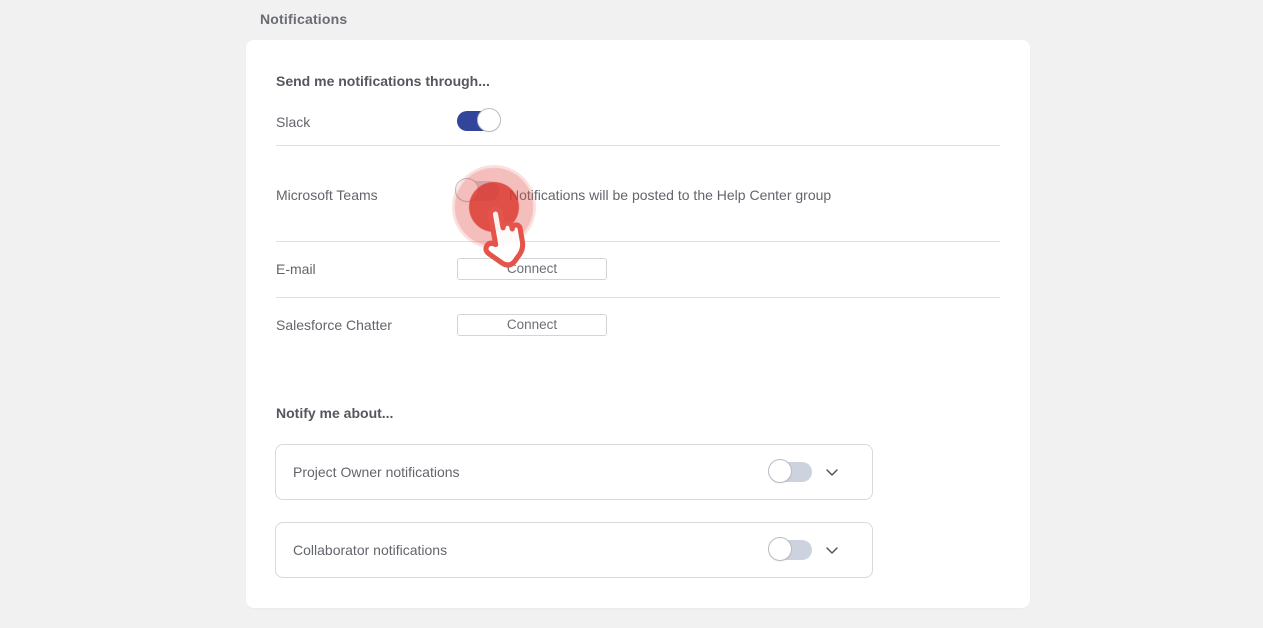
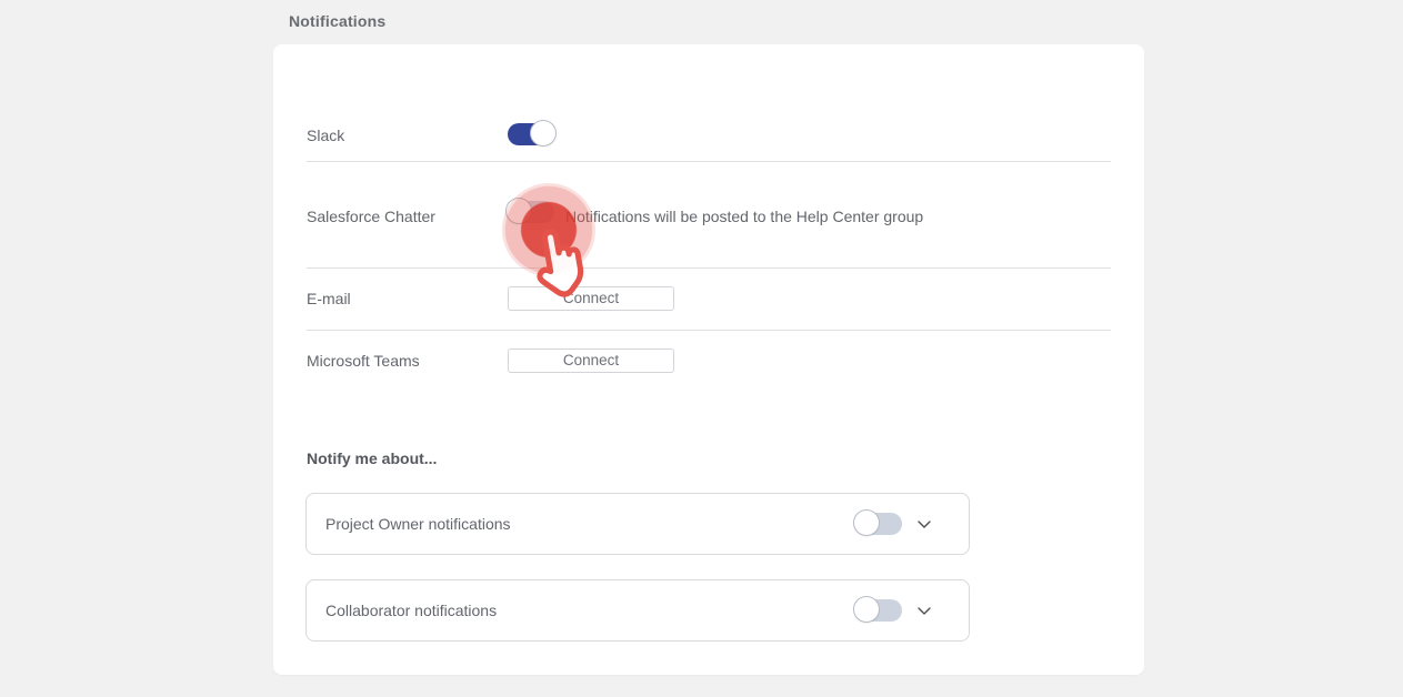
  Notifications
- Send me notifications through...
  Slack
- Microsoft Teams
+ Salesforce Chatter
  fications will be posted to the Help Center group
  E-mail
  Connect
- Salesforce Chatter
+ Microsoft Teams
  Connect
  Notify me about...
  Project Owner notifications
  Collaborator notifications
